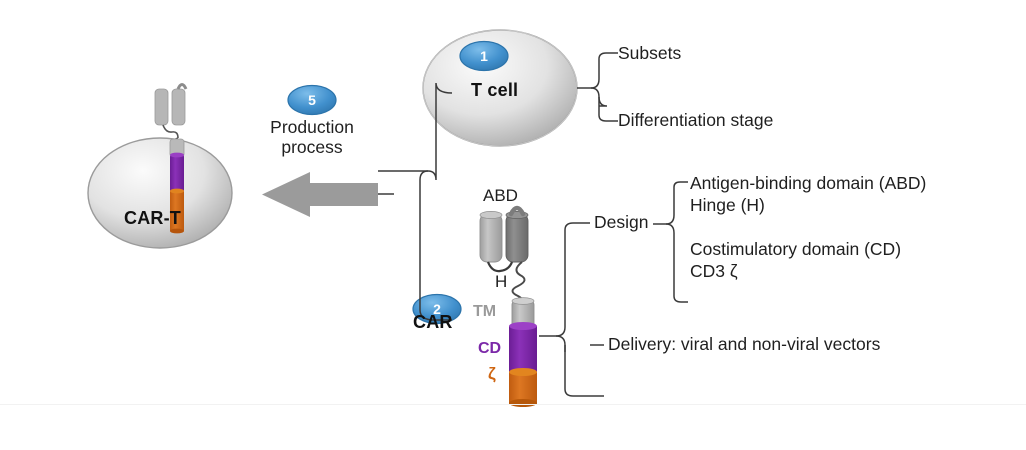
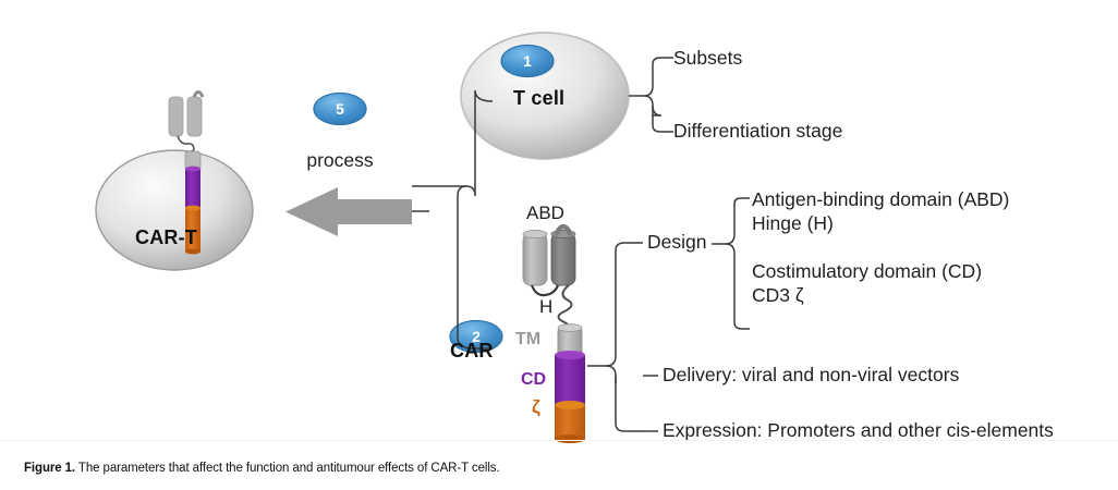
  T cell
  1
  CAR-T
  CAR
  2
  5
- Production
  process
  ABD
  H
  TM
  CD
  ζ
  Subsets
  Differentiation stage
  Design
  Delivery: viral and non-viral vectors
+ Expression: Promoters and other cis-elements
  Antigen-binding domain (ABD)
  Hinge (H)
  Costimulatory domain (CD)
  CD3 ζ
+ Figure 1. The parameters that affect the function and antitumour effects of CAR-T cells.
